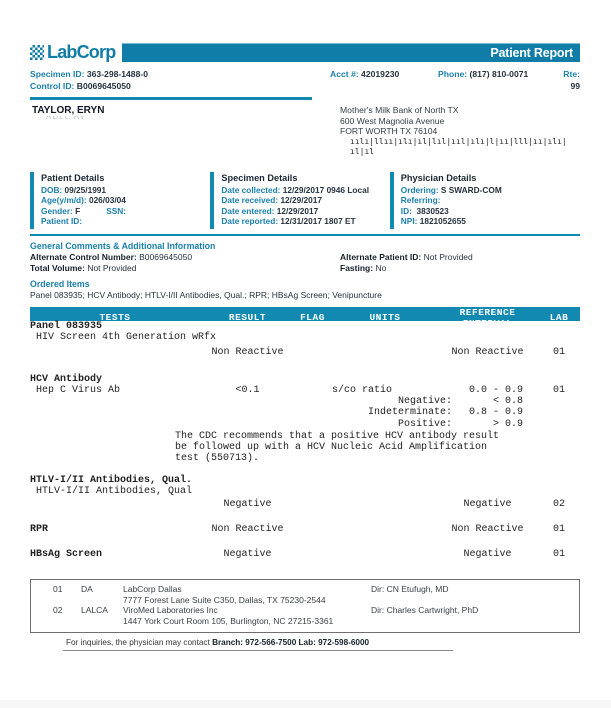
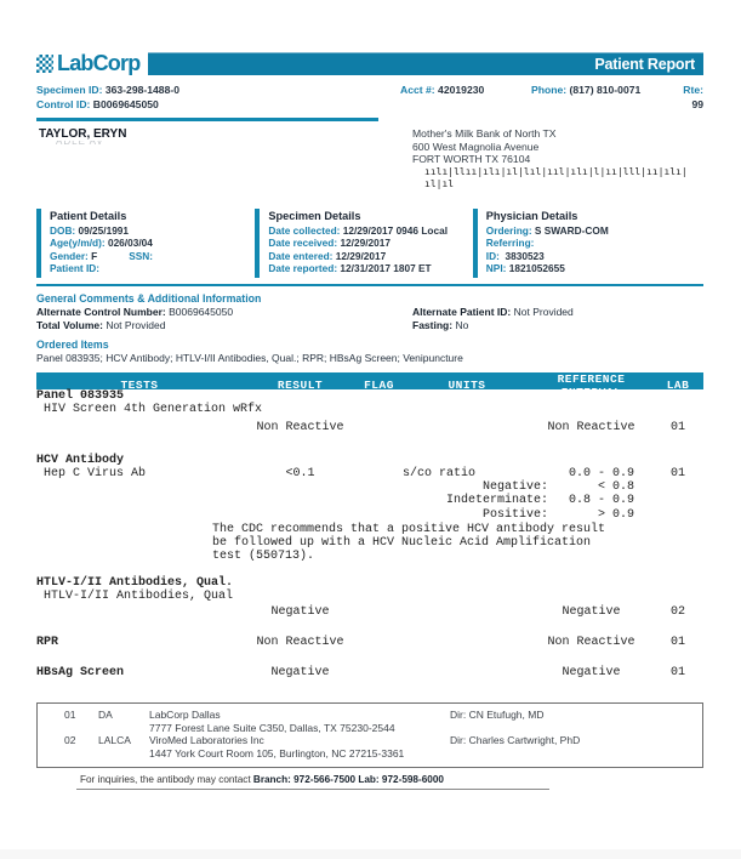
  LabCorp
  Patient Report
  Specimen ID: 363-298-1488-0
  Control ID: B0069645050
  Acct #: 42019230
  Phone: (817) 810-0071
  Rte: 99
  TAYLOR, ERYN
  ADLE AV
  Mother's Milk Bank of North TX
  600 West Magnolia Avenue
  FORT WORTH TX 76104
  ıılı|llıı|ılı|ıl|lıl|ııl|ılı|l|ıı|lll|ıı|ılı|ıl|ıl
  Patient Details
  DOB: 09/25/1991
  Age(y/m/d): 026/03/04
  Gender: F SSN:
  Patient ID:
  Specimen Details
  Date collected: 12/29/2017 0946 Local
  Date received: 12/29/2017
  Date entered: 12/29/2017
  Date reported: 12/31/2017 1807 ET
  Physician Details
  Ordering: S SWARD-COM
  Referring:
  ID: 3830523
  NPI: 1821052655
  General Comments & Additional Information
  Alternate Control Number: B0069645050
  Total Volume: Not Provided
  Alternate Patient ID: Not Provided
  Fasting: No
  Ordered Items
  Panel 083935; HCV Antibody; HTLV-I/II Antibodies, Qual.; RPR; HBsAg Screen; Venipuncture
  TESTS
  RESULT
  FLAG
  UNITS
  REFERENCE INTERVAL
  LAB
  Panel 083935
  HIV Screen 4th Generation wRfx
  Non Reactive
  Non Reactive
  01
  HCV Antibody
  Hep C Virus Ab
  <0.1
  s/co ratio
  0.0 - 0.9
  01
  Negative:
  < 0.8
  Indeterminate:
  0.8 - 0.9
  Positive:
  > 0.9
  The CDC recommends that a positive HCV antibody result
  be followed up with a HCV Nucleic Acid Amplification
  test (550713).
  HTLV-I/II Antibodies, Qual.
  HTLV-I/II Antibodies, Qual
  Negative
  Negative
  02
  RPR
  Non Reactive
  Non Reactive
  01
  HBsAg Screen
  Negative
  Negative
  01
  01
  DA
  LabCorp Dallas
  Dir: CN Etufugh, MD
  7777 Forest Lane Suite C350, Dallas, TX 75230-2544
  02
  LALCA
  ViroMed Laboratories Inc
  Dir: Charles Cartwright, PhD
  1447 York Court Room 105, Burlington, NC 27215-3361
- For inquiries, the physician may contact Branch: 972-566-7500 Lab: 972-598-6000
+ For inquiries, the antibody may contact Branch: 972-566-7500 Lab: 972-598-6000
